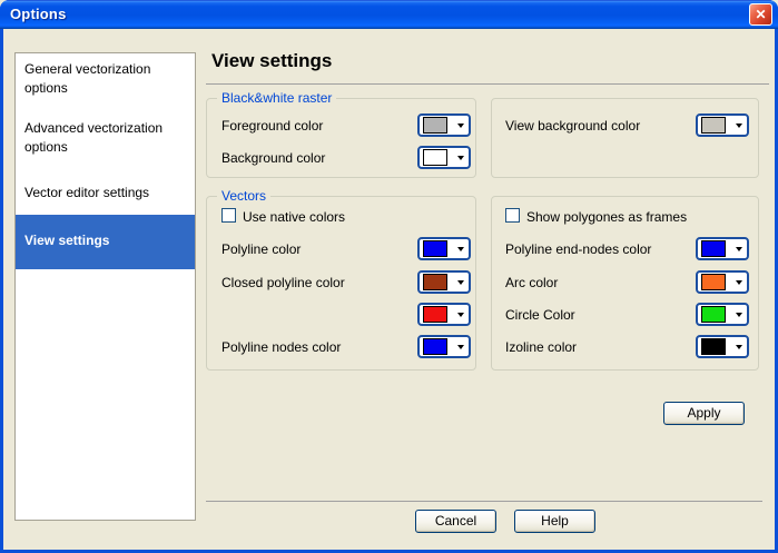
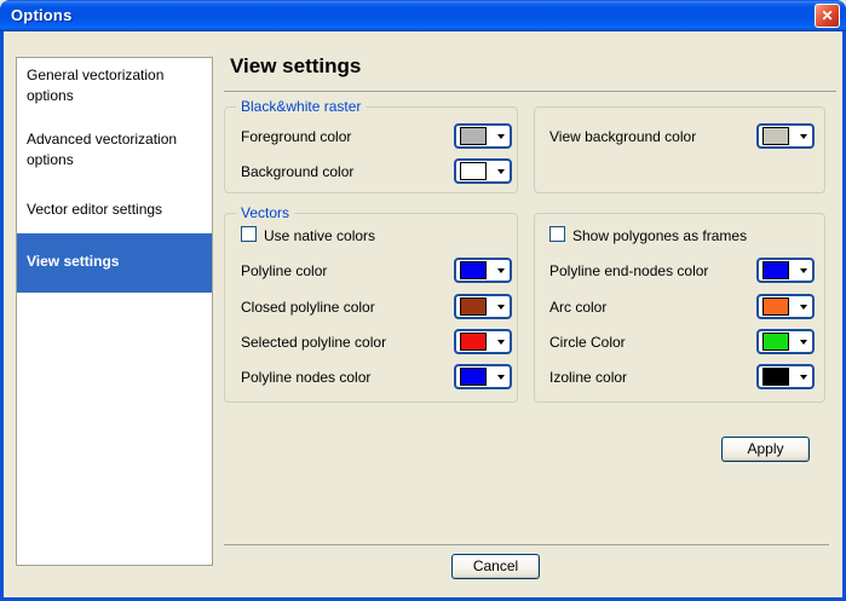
  Options
  ✕
  General vectorization options
  Advanced vectorization options
  Vector editor settings
  View settings
  View settings
  Black&white raster
  Foreground color
  Background color
  View background color
  Vectors
  Use native colors
  Polyline color
  Closed polyline color
+ Selected polyline color
  Polyline nodes color
  Show polygones as frames
  Polyline end-nodes color
  Arc color
  Circle Color
  Izoline color
  Apply
  Cancel
- Help
